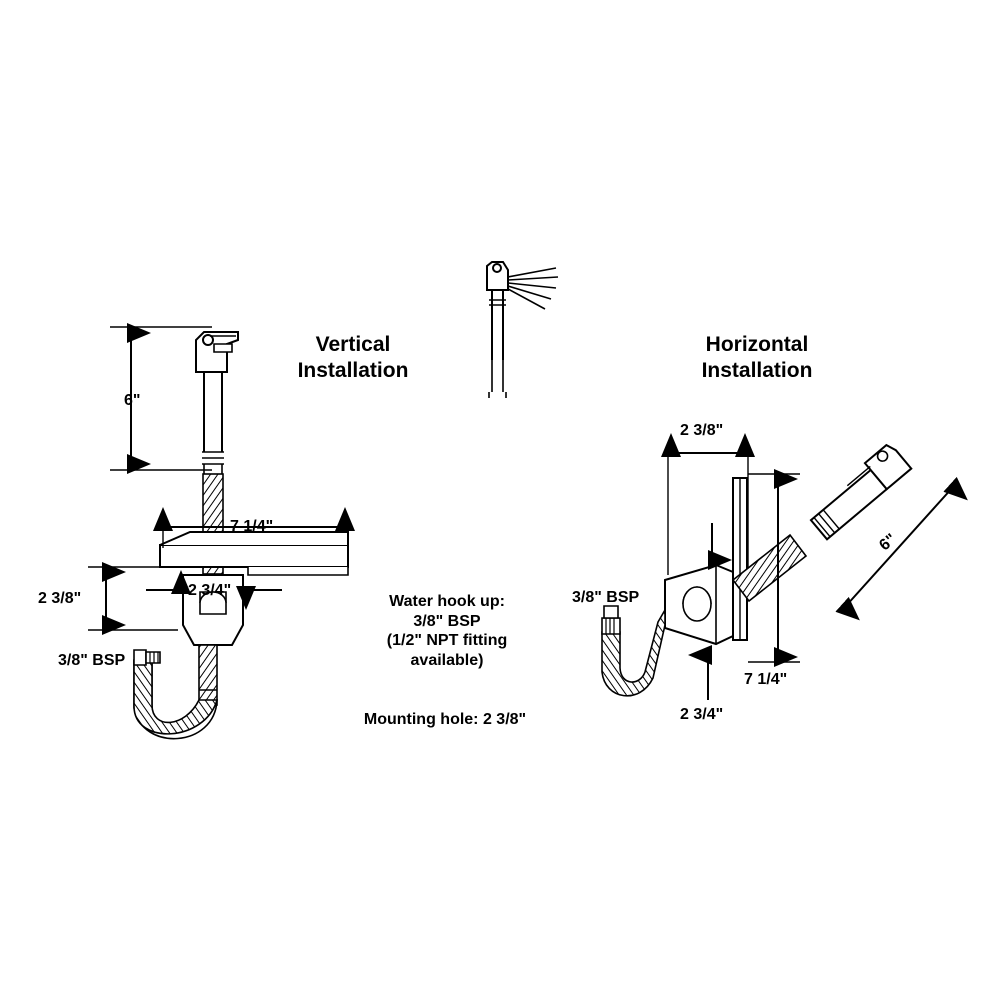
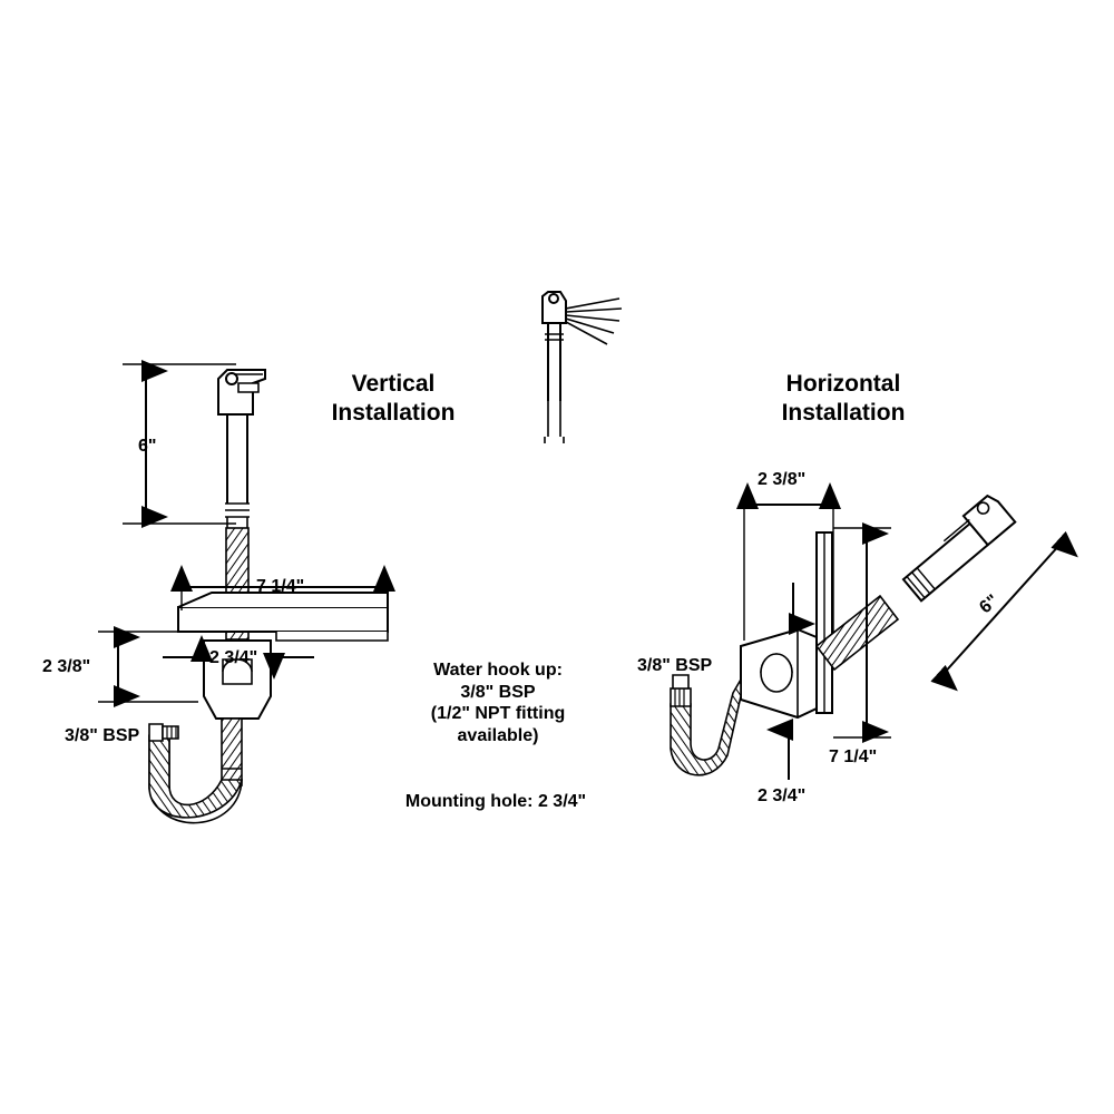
  Vertical
  Installation
  Horizontal
  Installation
  6"
  7 1/4"
  2 3/8"
  2 3/4"
  3/8" BSP
  2 3/8"
  7 1/4"
  2 3/4"
  3/8" BSP
  Water hook up:
  3/8" BSP
  (1/2" NPT fitting
  available)
- Mounting hole: 2 3/8"
+ Mounting hole: 2 3/4"
